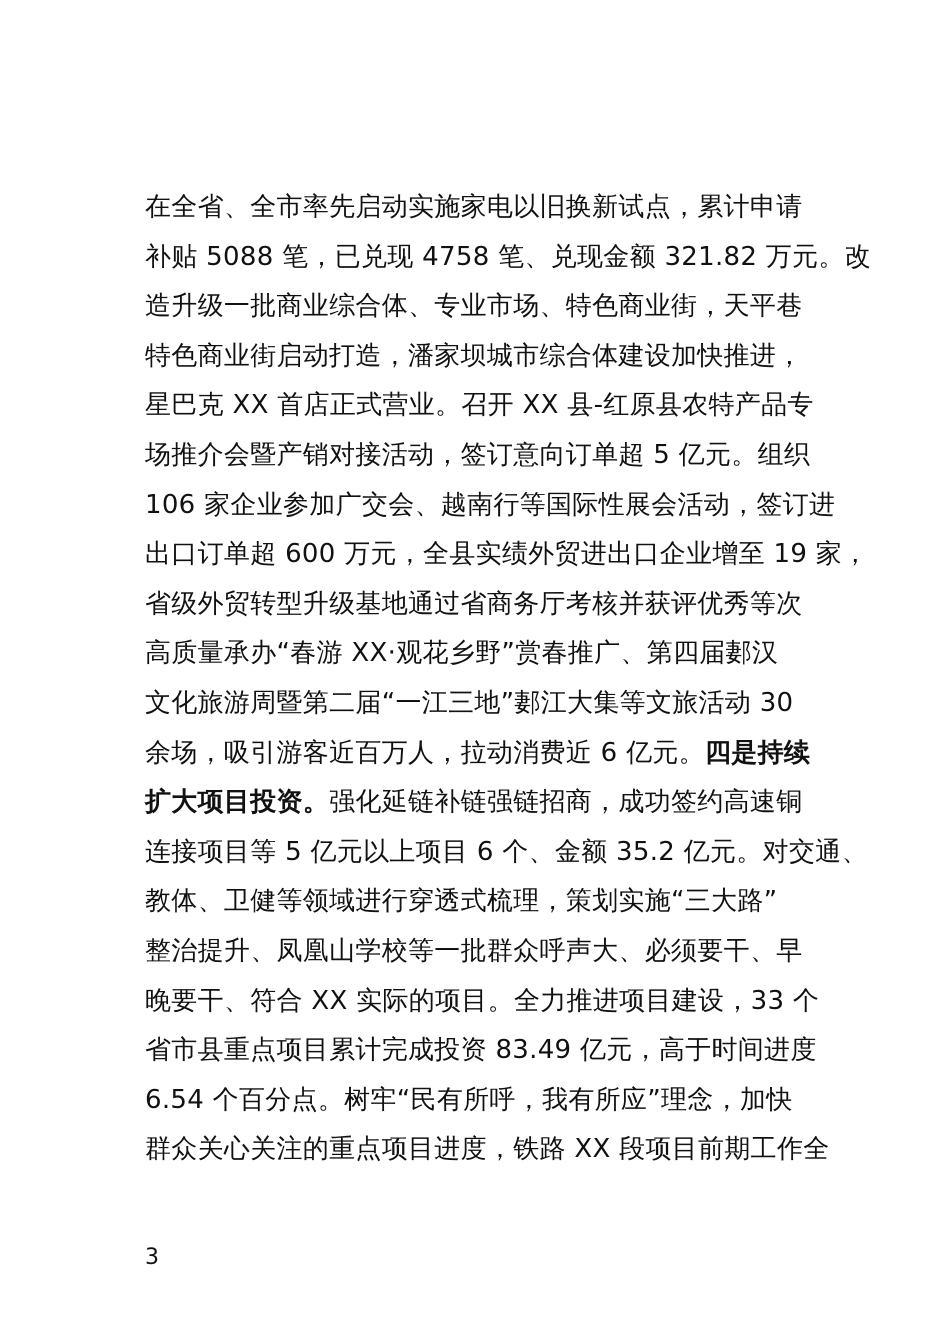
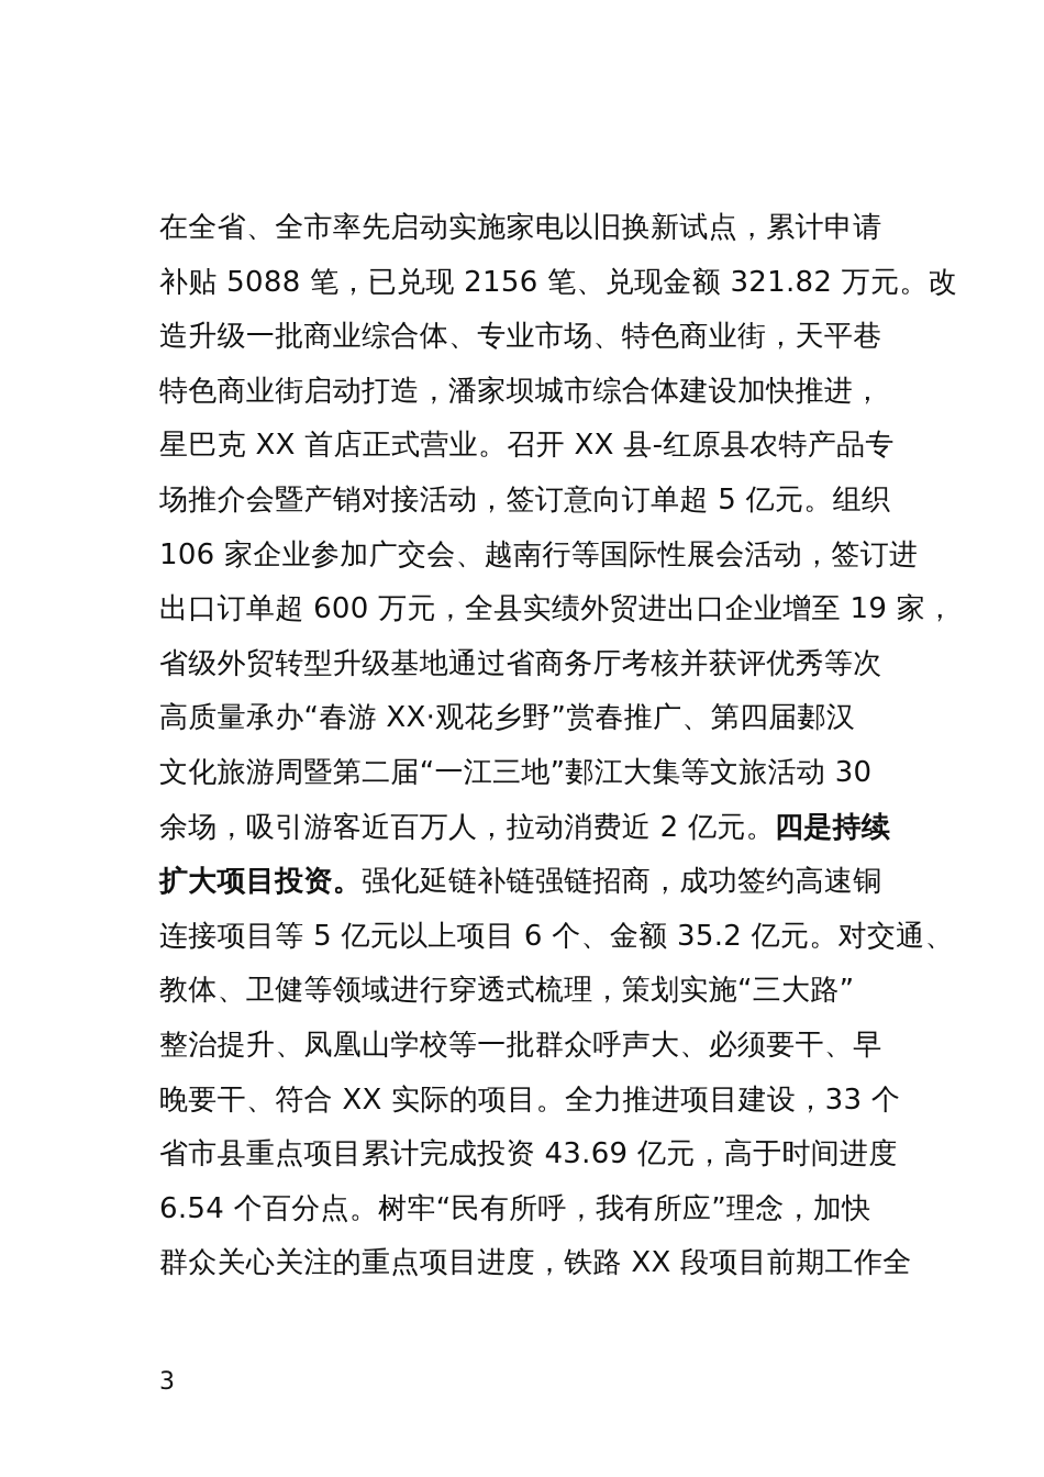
  在全省、全市率先启动实施家电以旧换新试点，累计申请
- 补贴 5088 笔，已兑现 4758 笔、兑现金额 321.82 万元。改
+ 补贴 5088 笔，已兑现 2156 笔、兑现金额 321.82 万元。改
  造升级一批商业综合体、专业市场、特色商业街，天平巷
  特色商业街启动打造，潘家坝城市综合体建设加快推进，
  星巴克 XX 首店正式营业。召开 XX 县-红原县农特产品专
  场推介会暨产销对接活动，签订意向订单超 5 亿元。组织
  106 家企业参加广交会、越南行等国际性展会活动，签订进
  出口订单超 600 万元，全县实绩外贸进出口企业增至 19 家，
  省级外贸转型升级基地通过省商务厅考核并获评优秀等次
  高质量承办“春游 XX·观花乡野”赏春推广、第四届郪汉
  文化旅游周暨第二届“一江三地”郪江大集等文旅活动 30
- 余场，吸引游客近百万人，拉动消费近 6 亿元。四是持续
+ 余场，吸引游客近百万人，拉动消费近 2 亿元。四是持续
  扩大项目投资。强化延链补链强链招商，成功签约高速铜
  连接项目等 5 亿元以上项目 6 个、金额 35.2 亿元。对交通、
  教体、卫健等领域进行穿透式梳理，策划实施“三大路”
  整治提升、凤凰山学校等一批群众呼声大、必须要干、早
  晚要干、符合 XX 实际的项目。全力推进项目建设，33 个
- 省市县重点项目累计完成投资 83.49 亿元，高于时间进度
+ 省市县重点项目累计完成投资 43.69 亿元，高于时间进度
  6.54 个百分点。树牢“民有所呼，我有所应”理念，加快
  群众关心关注的重点项目进度，铁路 XX 段项目前期工作全
  3
